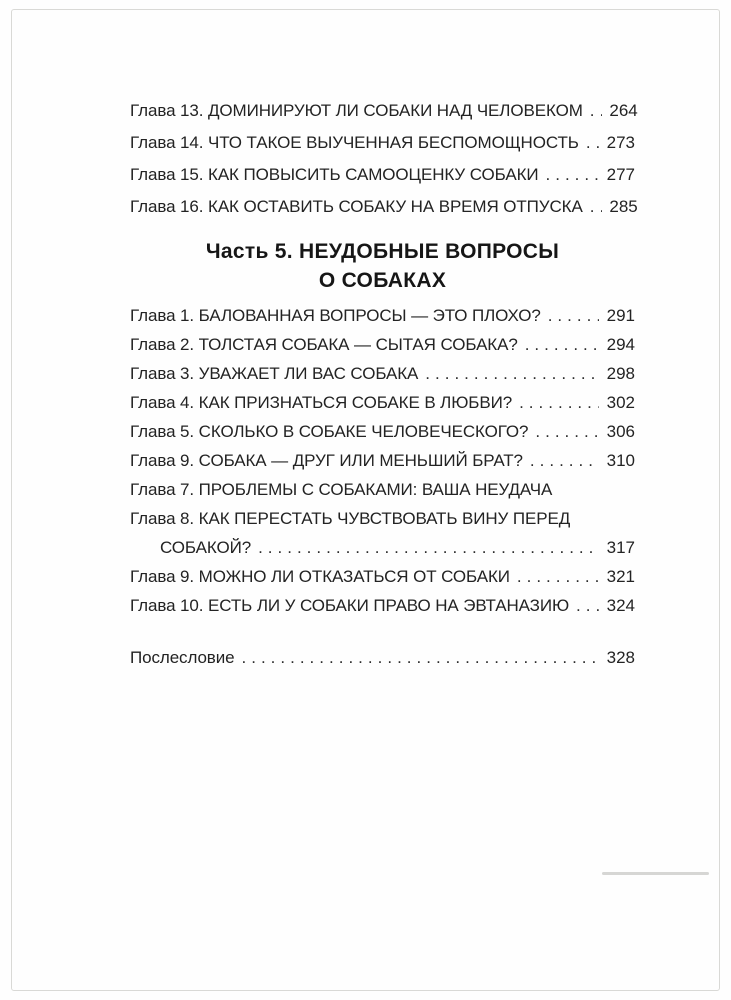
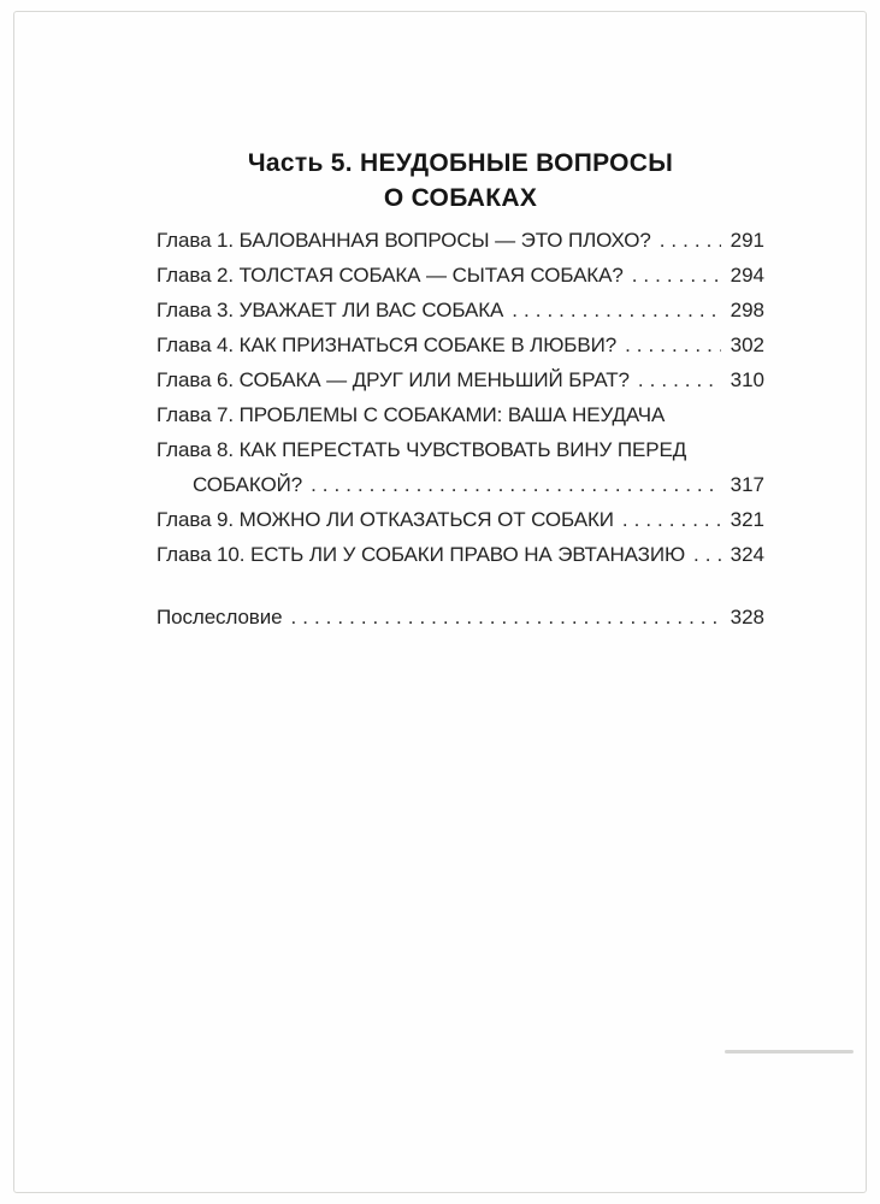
- Глава 13. ДОМИНИРУЮТ ЛИ СОБАКИ НАД ЧЕЛОВЕКОМ
- 264
- Глава 14. ЧТО ТАКОЕ ВЫУЧЕННАЯ БЕСПОМОЩНОСТЬ
- 273
- Глава 15. КАК ПОВЫСИТЬ САМООЦЕНКУ СОБАКИ
- 277
- Глава 16. КАК ОСТАВИТЬ СОБАКУ НА ВРЕМЯ ОТПУСКА
- 285
  Часть 5. НЕУДОБНЫЕ ВОПРОСЫ
  О СОБАКАХ
  Глава 1. БАЛОВАННАЯ ВОПРОСЫ — ЭТО ПЛОХО?
  291
  Глава 2. ТОЛСТАЯ СОБАКА — СЫТАЯ СОБАКА?
  294
  Глава 3. УВАЖАЕТ ЛИ ВАС СОБАКА
  298
  Глава 4. КАК ПРИЗНАТЬСЯ СОБАКЕ В ЛЮБВИ?
  302
- Глава 5. СКОЛЬКО В СОБАКЕ ЧЕЛОВЕЧЕСКОГО?
- 306
- Глава 9. СОБАКА — ДРУГ ИЛИ МЕНЬШИЙ БРАТ?
+ Глава 6. СОБАКА — ДРУГ ИЛИ МЕНЬШИЙ БРАТ?
  310
  Глава 7. ПРОБЛЕМЫ С СОБАКАМИ: ВАША НЕУДАЧА
  Глава 8. КАК ПЕРЕСТАТЬ ЧУВСТВОВАТЬ ВИНУ ПЕРЕД
  СОБАКОЙ?
  317
  Глава 9. МОЖНО ЛИ ОТКАЗАТЬСЯ ОТ СОБАКИ
  321
  Глава 10. ЕСТЬ ЛИ У СОБАКИ ПРАВО НА ЭВТАНАЗИЮ
  324
  Послесловие
  328
